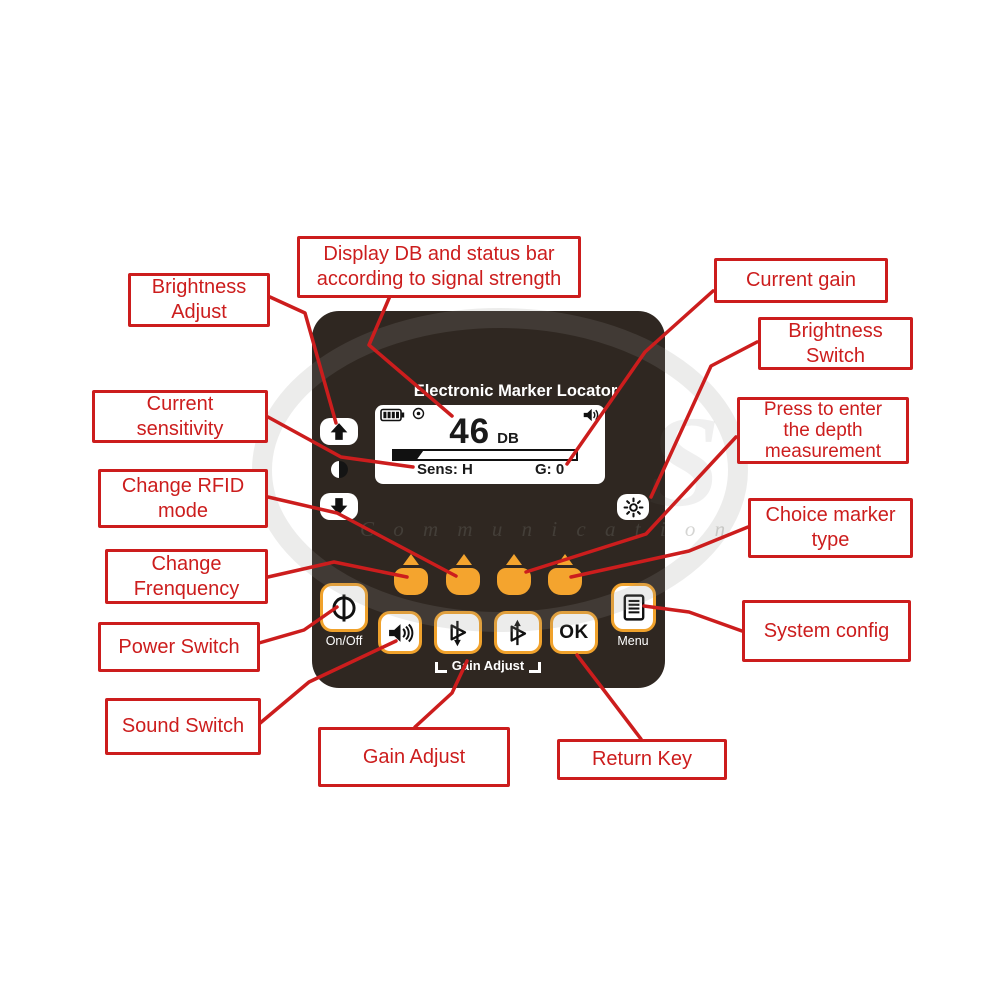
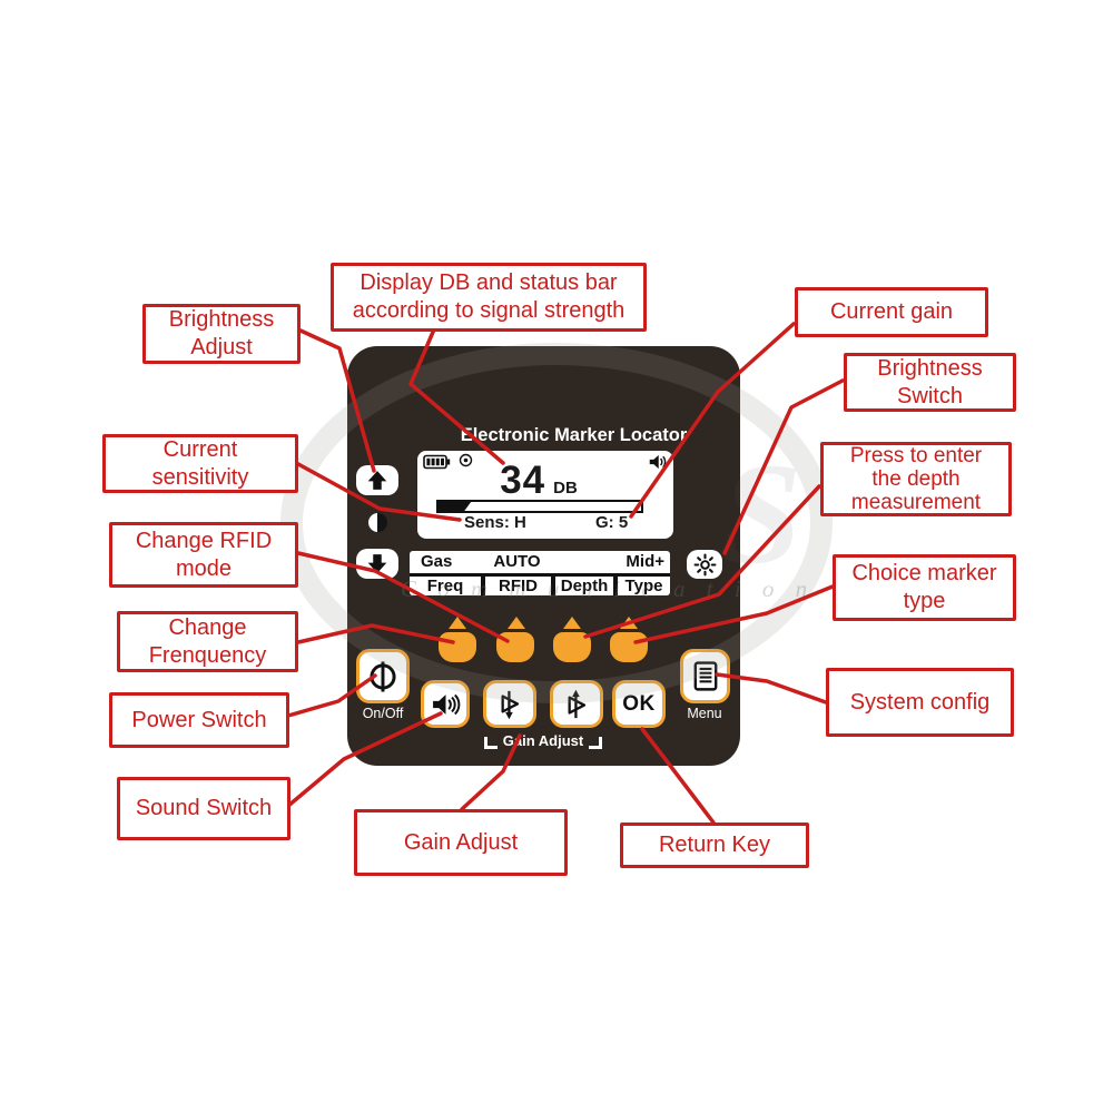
  Electronic Marker Locator
- 46
+ 34
  DB
  Sens: H
- G: 0
+ G: 5
+ Gas
+ AUTO
+ Mid+
+ Freq
+ RFID
+ Depth
+ Type
  On/Off
  OK
  Menu
  Gin Adjust
  S
  o m m u n i c a t i o n
  Brightness
  Adjust
  Display DB and status bar
  according to signal strength
  Current gain
  Brightness
  Switch
  Current
  sensitivity
  Press to enter
  the depth
  measurement
  Change RFID
  mode
  Choice marker
  type
  Change
  Frenquency
  Power Switch
  System config
  Sound Switch
  Gain Adjust
  Return Key
